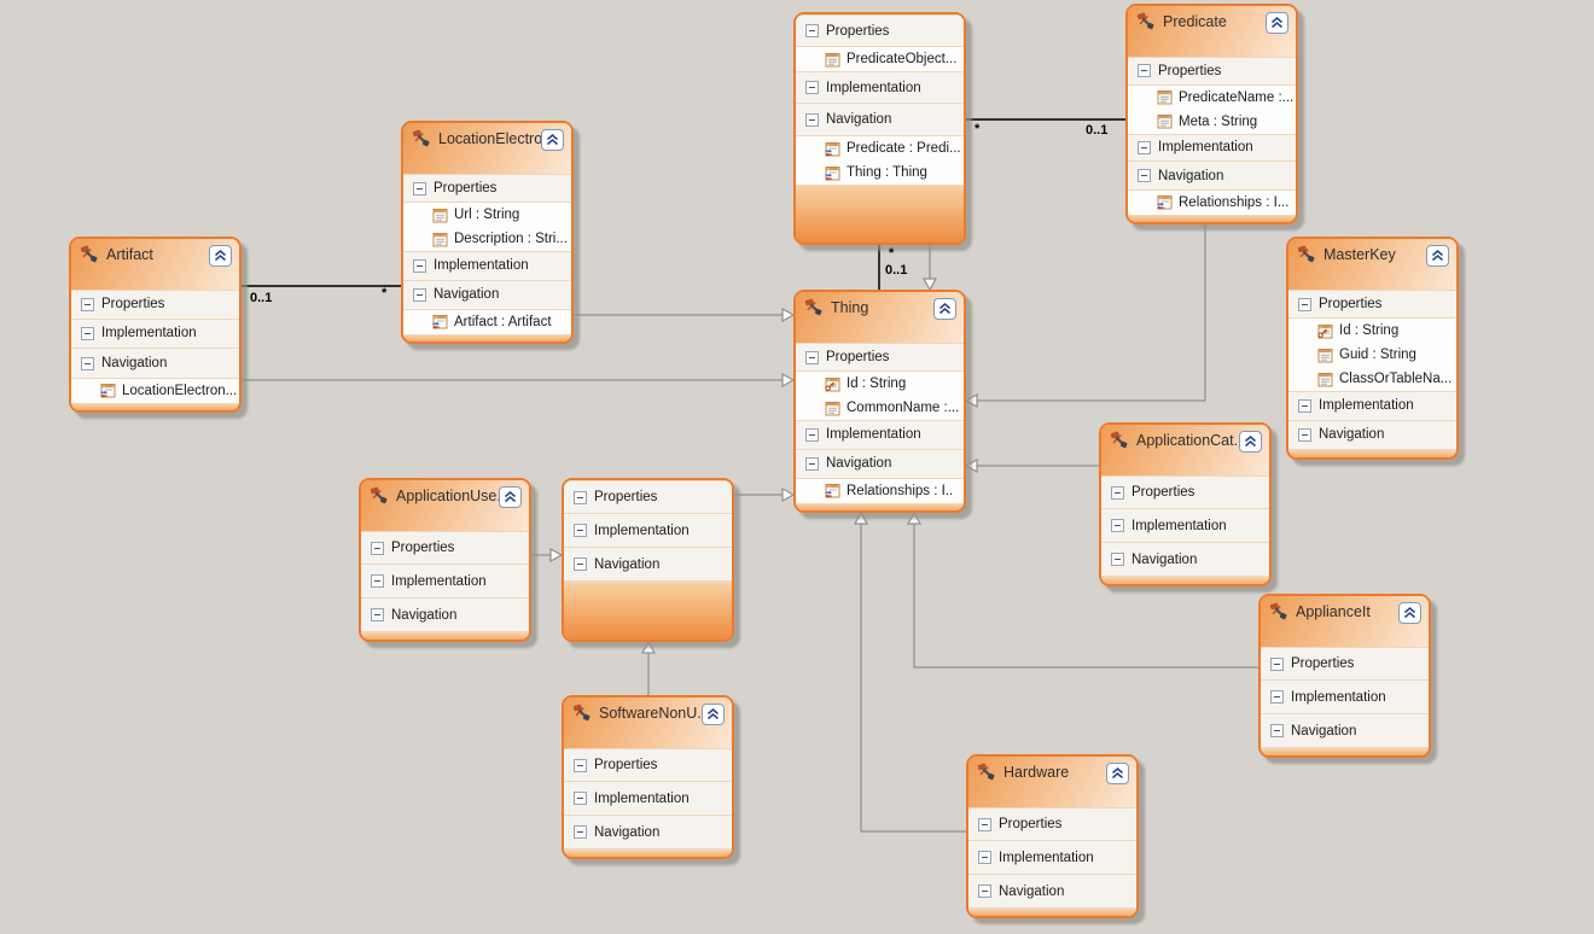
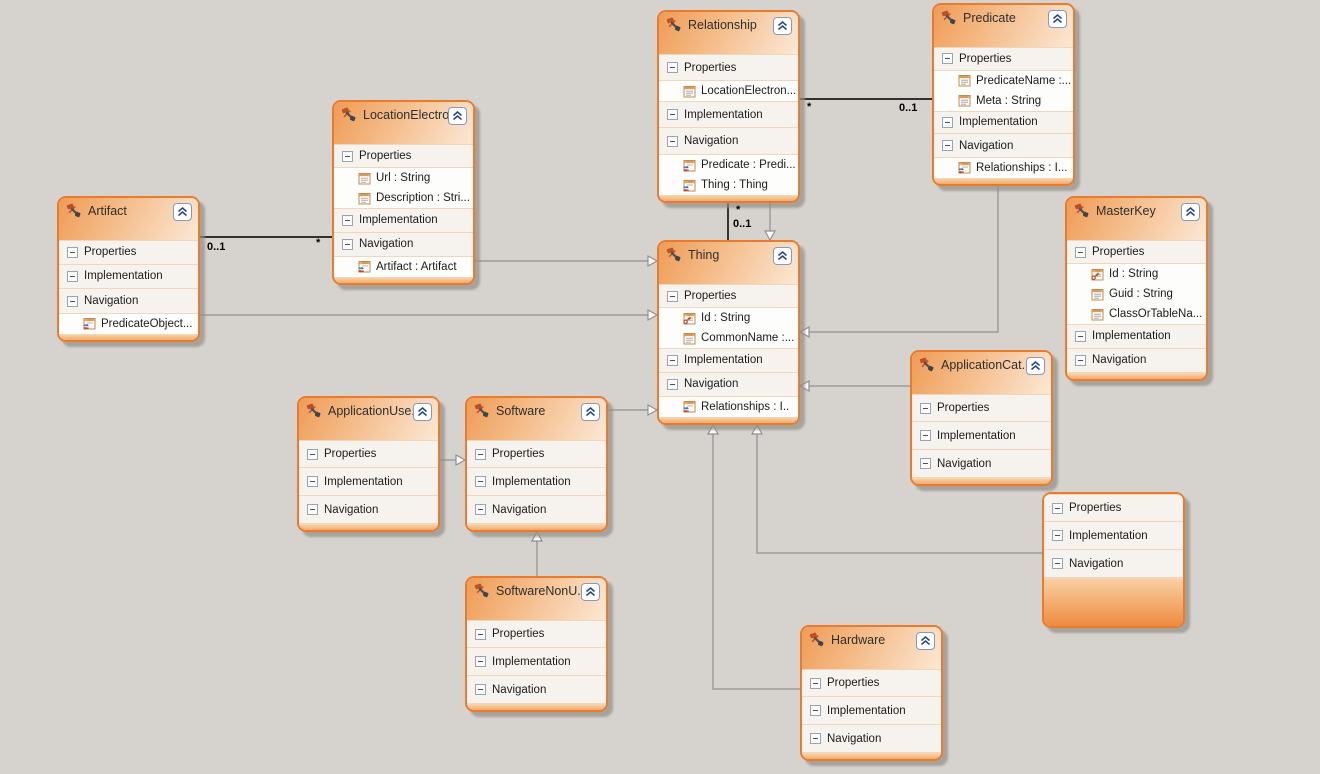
+ Relationship
  Properties
- PredicateObject...
+ LocationElectron...
  Implementation
  Navigation
  Predicate : Predi...
  Thing : Thing
  Predicate
  Properties
  PredicateName :...
  Meta : String
  Implementation
  Navigation
  Relationships : I...
  LocationElectro
  Properties
  Url : String
  Description : Stri...
  Implementation
  Navigation
  Artifact : Artifact
  Artifact
  Properties
  Implementation
  Navigation
- LocationElectron...
+ PredicateObject...
  Thing
  Properties
  Id : String
  CommonName :...
  Implementation
  Navigation
  Relationships : I..
  MasterKey
  Properties
  Id : String
  Guid : String
  ClassOrTableNa...
  Implementation
  Navigation
  ApplicationUse
  Properties
  Implementation
  Navigation
+ Software
  Properties
  Implementation
  Navigation
  SoftwareNonU.
  Properties
  Implementation
  Navigation
  ApplicationCat.
  Properties
  Implementation
  Navigation
- ApplianceIt
  Properties
  Implementation
  Navigation
  Hardware
  Properties
  Implementation
  Navigation
  0..1
  *
  *
  0..1
  *
  0..1
